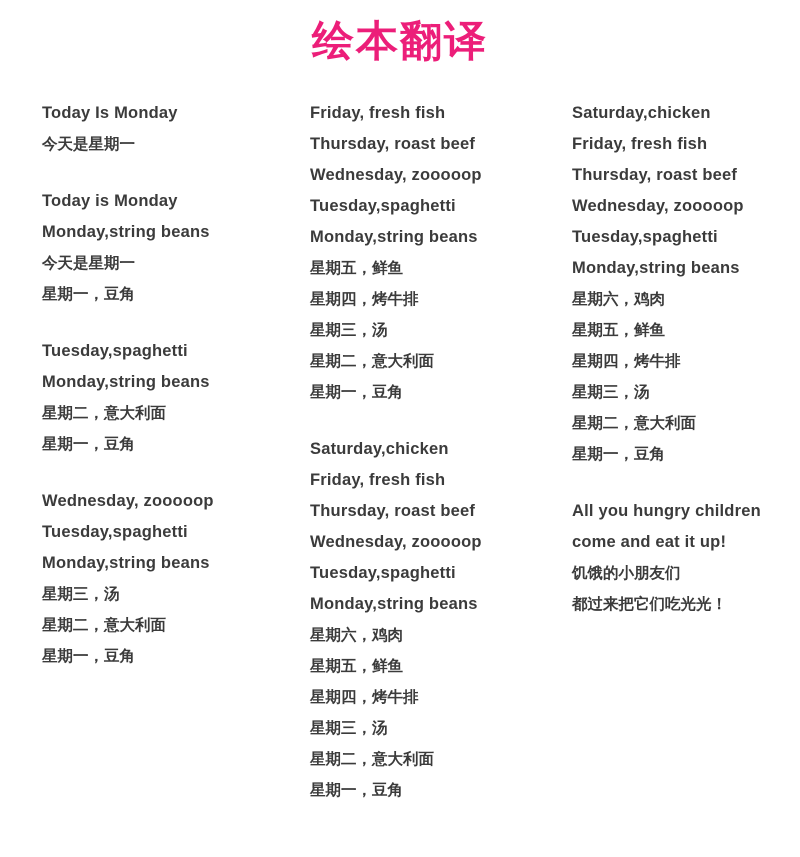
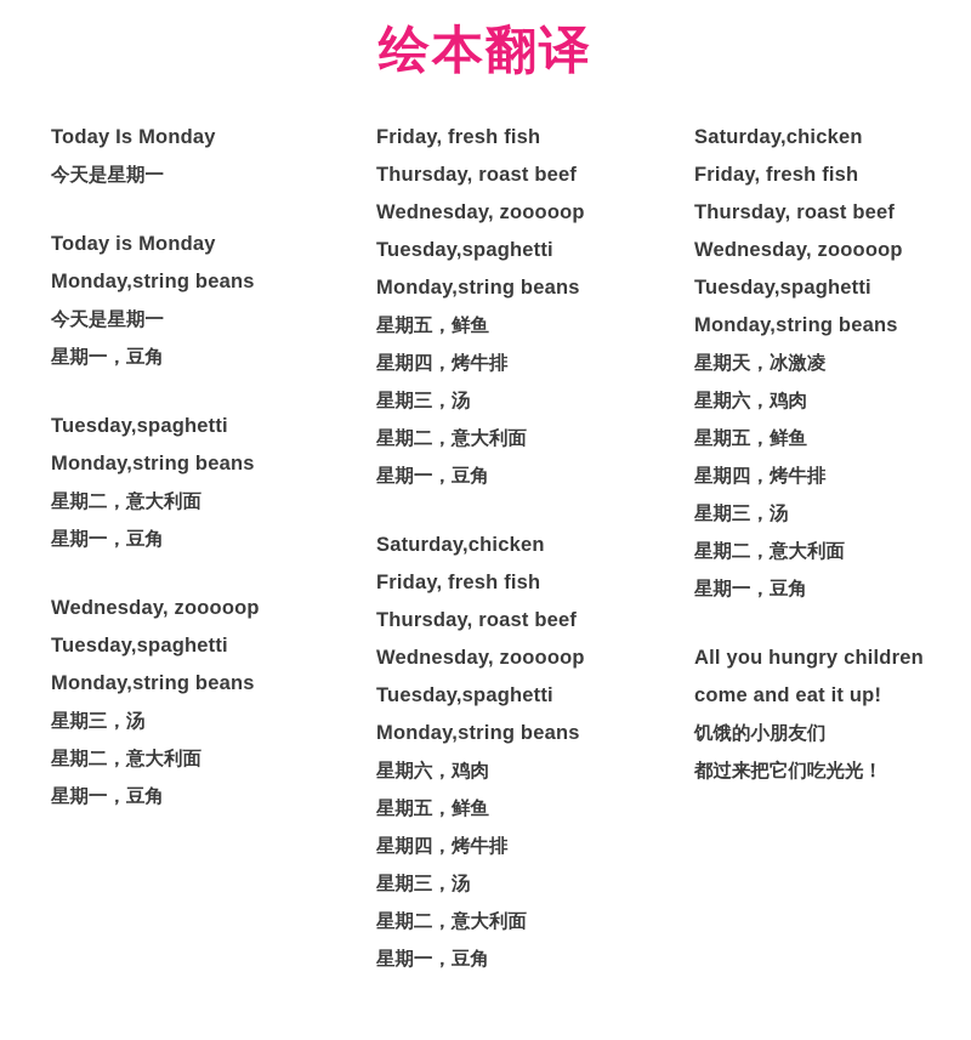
  绘本翻译
  Today Is Monday
  今天是星期一
  Today is Monday
  Monday,string beans
  今天是星期一
  星期一，豆角
  Tuesday,spaghetti
  Monday,string beans
  星期二，意大利面
  星期一，豆角
  Wednesday, zooooop
  Tuesday,spaghetti
  Monday,string beans
  星期三，汤
  星期二，意大利面
  星期一，豆角
  Friday, fresh fish
  Thursday, roast beef
  Wednesday, zooooop
  Tuesday,spaghetti
  Monday,string beans
  星期五，鲜鱼
  星期四，烤牛排
  星期三，汤
  星期二，意大利面
  星期一，豆角
  Saturday,chicken
  Friday, fresh fish
  Thursday, roast beef
  Wednesday, zooooop
  Tuesday,spaghetti
  Monday,string beans
  星期六，鸡肉
  星期五，鲜鱼
  星期四，烤牛排
  星期三，汤
  星期二，意大利面
  星期一，豆角
  Saturday,chicken
  Friday, fresh fish
  Thursday, roast beef
  Wednesday, zooooop
  Tuesday,spaghetti
  Monday,string beans
+ 星期天，冰激凌
  星期六，鸡肉
  星期五，鲜鱼
  星期四，烤牛排
  星期三，汤
  星期二，意大利面
  星期一，豆角
  All you hungry children
  come and eat it up!
  饥饿的小朋友们
  都过来把它们吃光光！
